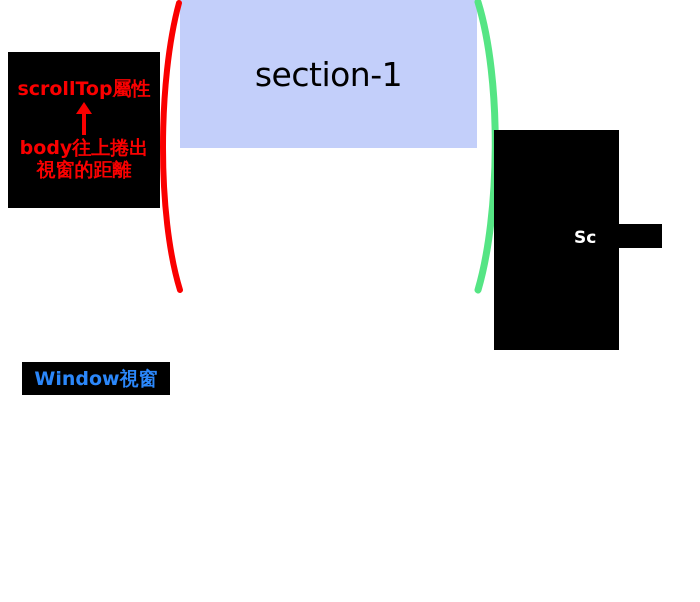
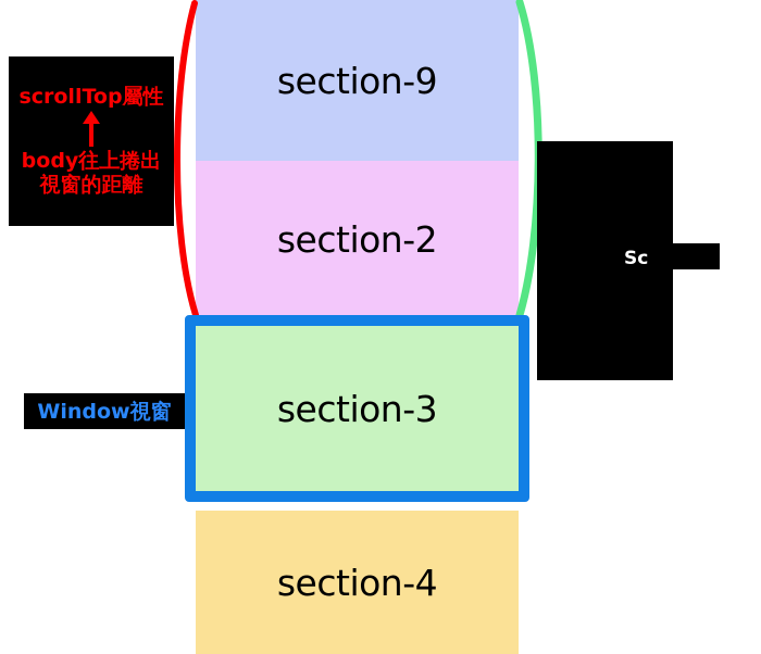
- section-1
+ section-9
+ section-2
+ section-4
+ section-3
  scrollTop屬性
  body往上捲出
  視窗的距離
  Window視窗
  Sc
